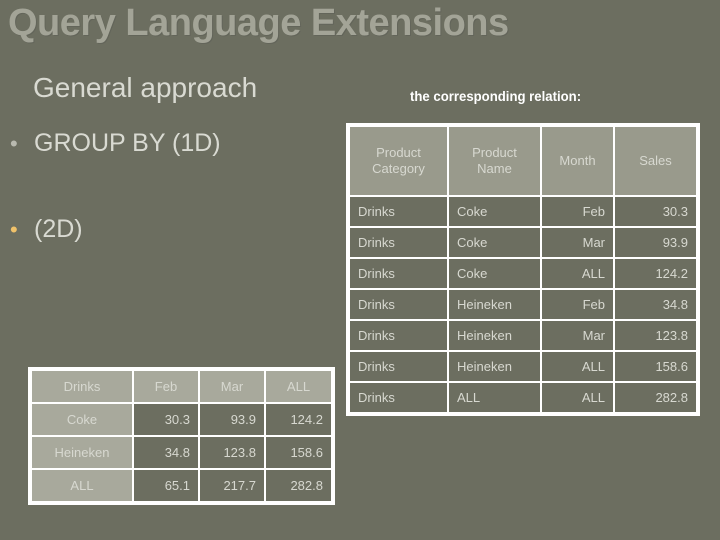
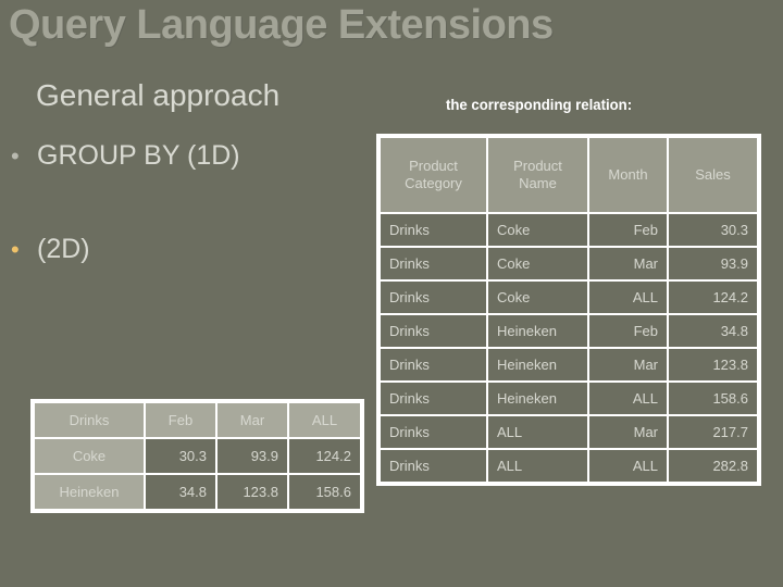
  Query Language Extensions
  General approach
  the corresponding relation:
  •
  GROUP BY (1D)
  •
  (2D)
  Drinks	Feb	Mar	ALL
  Coke	30.3	93.9	124.2
  Heineken	34.8	123.8	158.6
- ALL	65.1	217.7	282.8
  Product Category	Product Name	Month	Sales
  Drinks	Coke	Feb	30.3
  Drinks	Coke	Mar	93.9
  Drinks	Coke	ALL	124.2
  Drinks	Heineken	Feb	34.8
  Drinks	Heineken	Mar	123.8
  Drinks	Heineken	ALL	158.6
+ Drinks	ALL	Mar	217.7
  Drinks	ALL	ALL	282.8
